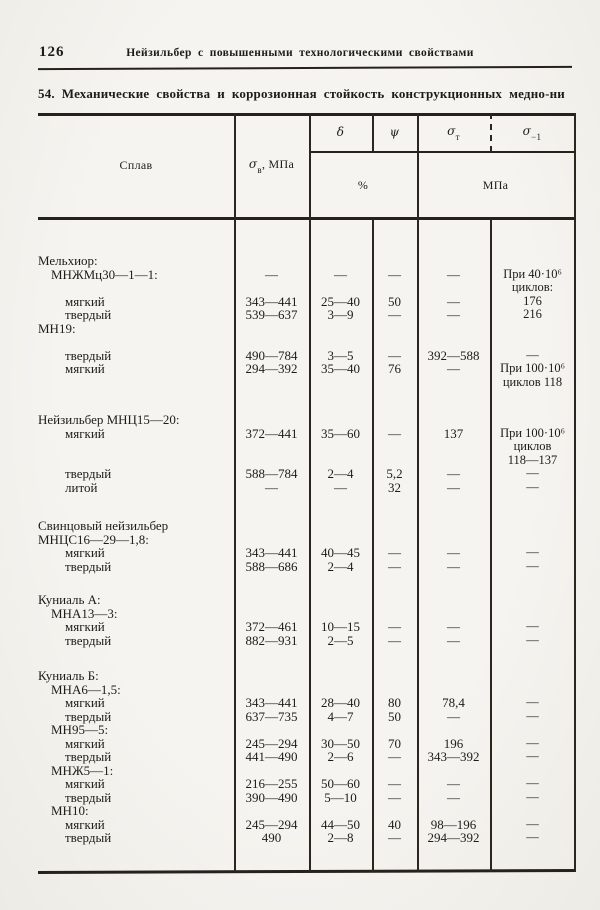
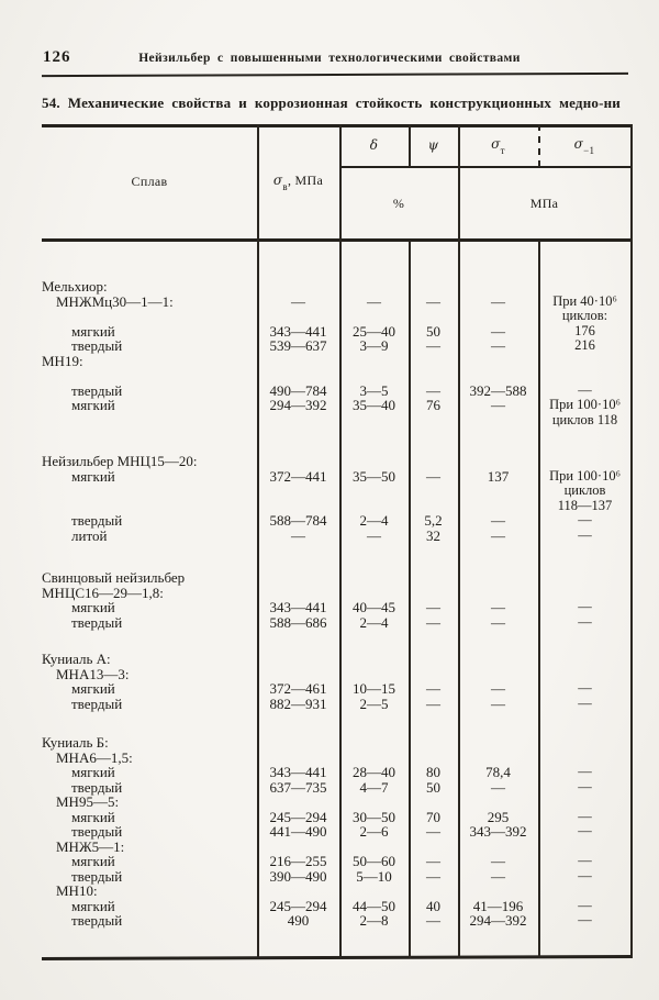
  126
  Нейзильбер с повышенными технологическими свойствами
  54. Механические свойства и коррозионная стойкость конструкционных медно-ни
  Сплав
  σв, МПа
  δ
  ψ
  σт
  σ−1
  %
  МПа
  Мельхиор:
  МНЖМц30—1—1:
  —
  —
  —
  —
  При 40·10⁶
  циклов:
  мягкий
  343—441
  25—40
  50
  —
  176
  твердый
  539—637
  3—9
  —
  —
  216
  МН19:
  твердый
  490—784
  3—5
  —
  392—588
  —
  мягкий
  294—392
  35—40
  76
  —
  При 100·10⁶
  циклов 118
  Нейзильбер МНЦ15—20:
  мягкий
  372—441
- 35—60
+ 35—50
  —
  137
  При 100·10⁶
  циклов
  118—137
  твердый
  588—784
  2—4
  5,2
  —
  —
  литой
  —
  —
  32
  —
  —
  Свинцовый нейзильбер
  МНЦС16—29—1,8:
  мягкий
  343—441
  40—45
  —
  —
  —
  твердый
  588—686
  2—4
  —
  —
  —
  Куниаль А:
  МНА13—3:
  мягкий
  372—461
  10—15
  —
  —
  —
  твердый
  882—931
  2—5
  —
  —
  —
  Куниаль Б:
  МНА6—1,5:
  мягкий
  343—441
  28—40
  80
  78,4
  —
  твердый
  637—735
  4—7
  50
  —
  —
  МН95—5:
  мягкий
  245—294
  30—50
  70
- 196
+ 295
  —
  твердый
  441—490
  2—6
  —
  343—392
  —
  МНЖ5—1:
  мягкий
  216—255
  50—60
  —
  —
  —
  твердый
  390—490
  5—10
  —
  —
  —
  МН10:
  мягкий
  245—294
  44—50
  40
- 98—196
+ 41—196
  —
  твердый
  490
  2—8
  —
  294—392
  —
